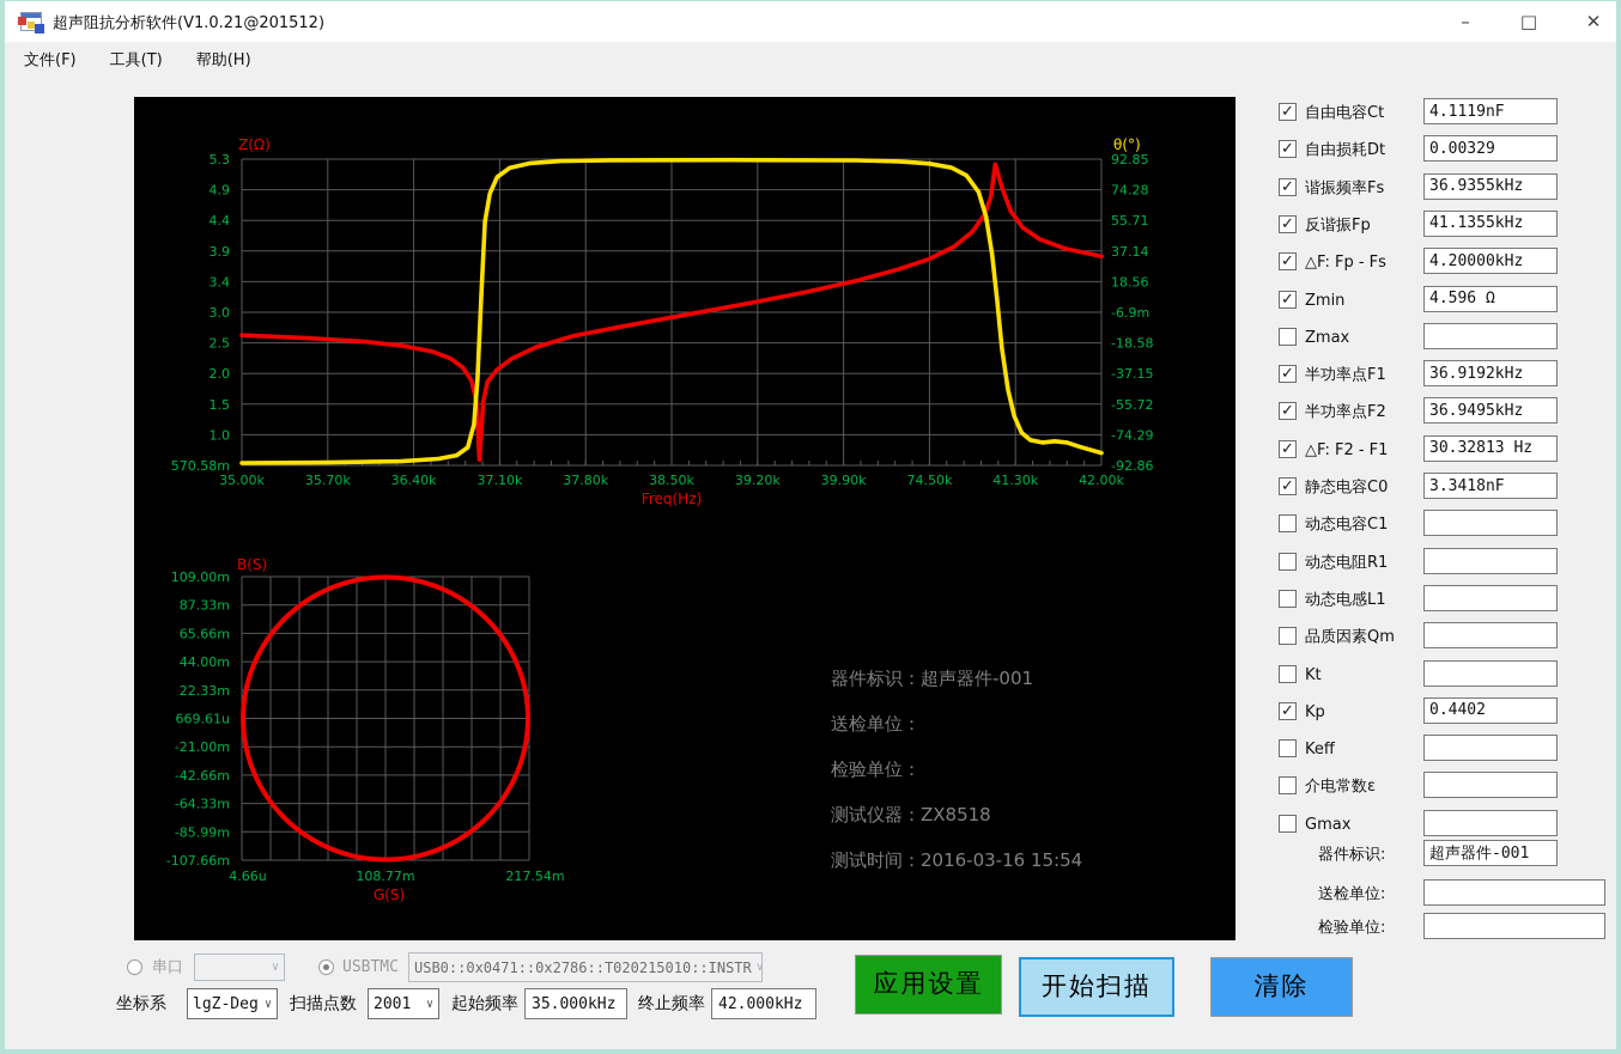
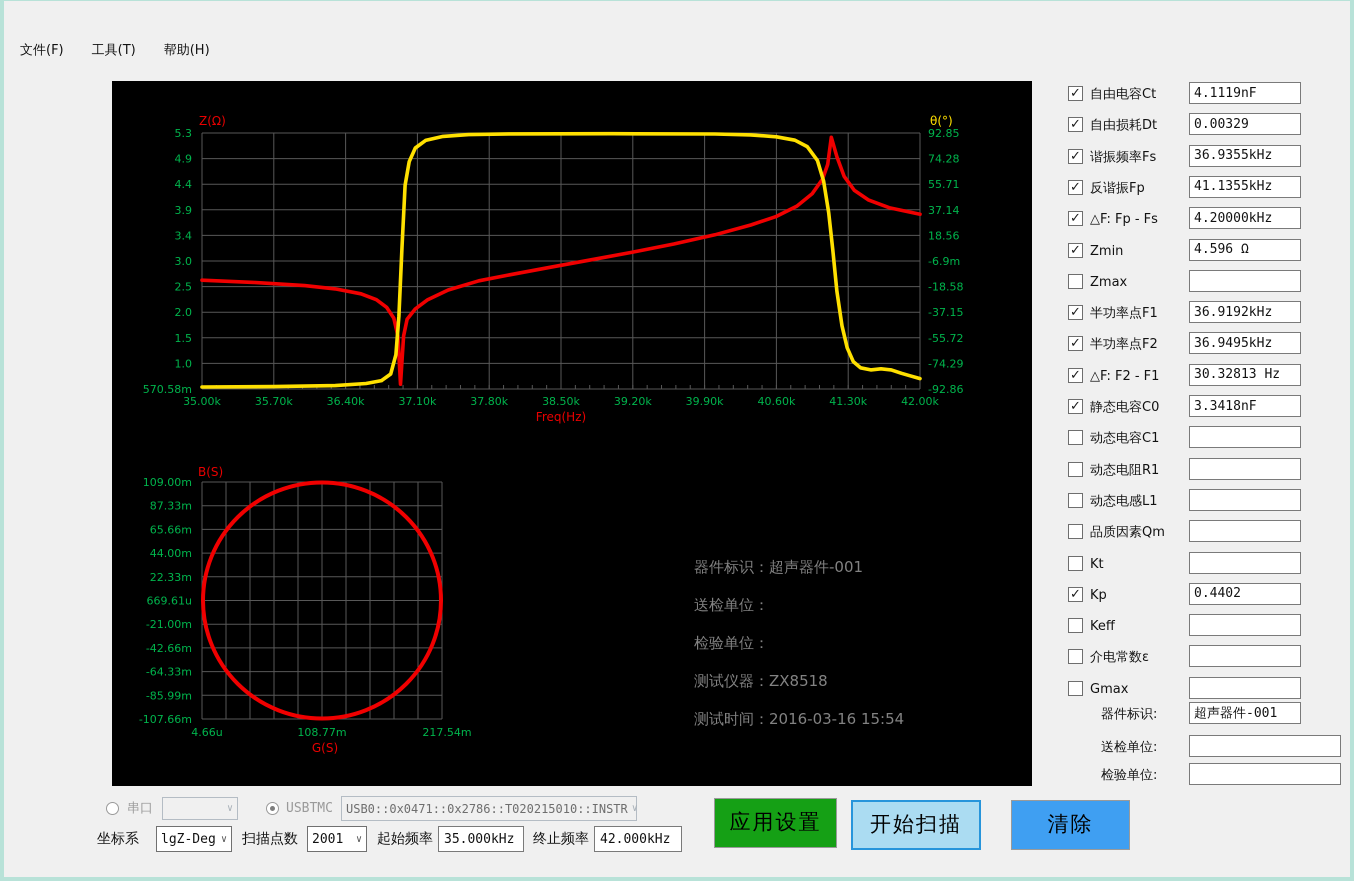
- 超声阻抗分析软件(V1.0.21@201512)
- –
- □
- ✕
  文件(F)
  工具(T)
  帮助(H)
  5.3
  4.9
  4.4
  3.9
  3.4
  3.0
  2.5
  2.0
  1.5
  1.0
  570.58m
  92.85
  74.28
  55.71
  37.14
  18.56
  -6.9m
  -18.58
  -37.15
  -55.72
  -74.29
  -92.86
  35.00k
  35.70k
  36.40k
  37.10k
  37.80k
  38.50k
  39.20k
  39.90k
- 74.50k
+ 40.60k
  41.30k
  42.00k
  Z(Ω)
  θ(°)
  Freq(Hz)
  109.00m
  87.33m
  65.66m
  44.00m
  22.33m
  669.61u
  -21.00m
  -42.66m
  -64.33m
  -85.99m
  -107.66m
  4.66u
  108.77m
  217.54m
  B(S)
  G(S)
  器件标识：超声器件-001
  送检单位：
  检验单位：
  测试仪器：ZX8518
  测试时间：2016-03-16 15:54
  ✓
  自由电容Ct
  4.1119nF
  ✓
  自由损耗Dt
  0.00329
  ✓
  谐振频率Fs
  36.9355kHz
  ✓
  反谐振Fp
  41.1355kHz
  ✓
  △F: Fp - Fs
  4.20000kHz
  ✓
  Zmin
  4.596 Ω
  Zmax
  ✓
  半功率点F1
  36.9192kHz
  ✓
  半功率点F2
  36.9495kHz
  ✓
  △F: F2 - F1
  30.32813 Hz
  ✓
  静态电容C0
  3.3418nF
  动态电容C1
  动态电阻R1
  动态电感L1
  品质因素Qm
  Kt
  ✓
  Kp
  0.4402
  Keff
  介电常数ε
  Gmax
  器件标识:
  超声器件-001
  送检单位:
  检验单位:
  串口
  ∨
  USBTMC
  USB0::0x0471::0x2786::T020215010::INSTR
  ∨
  坐标系
  lgZ-Deg
  ∨
  扫描点数
  2001
  ∨
  起始频率
  35.000kHz
  终止频率
  42.000kHz
  应用设置
  开始扫描
  清除
